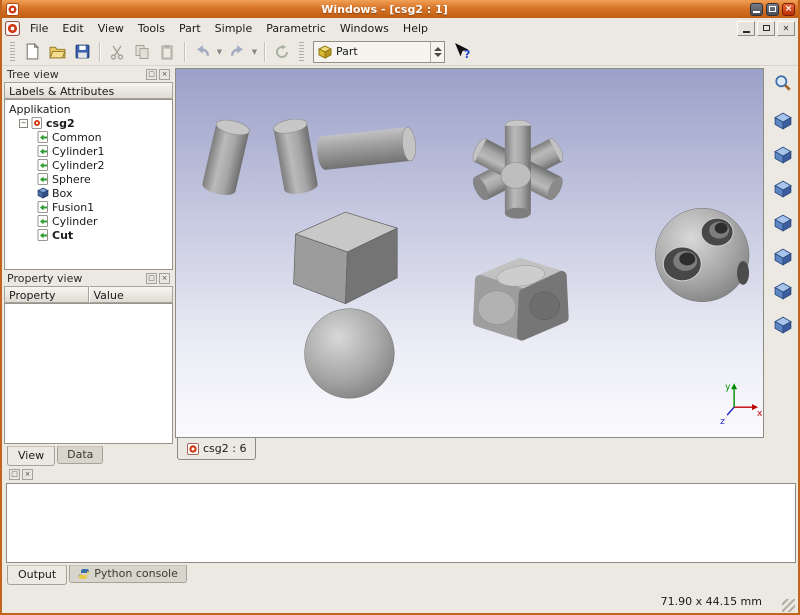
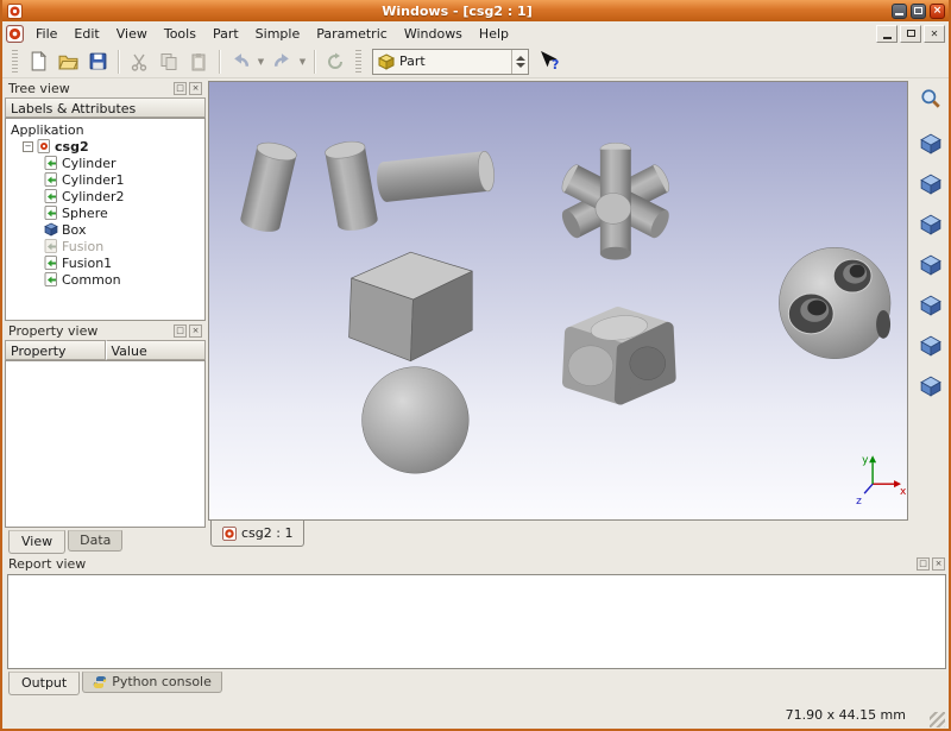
  Windows - [csg2 : 1]
  ×
  File
  Edit
  View
  Tools
  Part
  Simple
  Parametric
  Windows
  Help
  ✕
  ▼
  ▼
  Part
  ?
  Tree view
  □
  ×
  Labels & Attributes
  Applikation
  −
  csg2
- Common
+ Cylinder
  Cylinder1
  Cylinder2
  Sphere
  Box
+ Fusion
  Fusion1
- Cylinder
+ Common
- Cut
  Property view
  □
  ×
  Property
  Value
  View
  Data
  x
  y
  z
- csg2 : 6
+ csg2 : 1
+ Report view
  □
  ×
  Output
  Python console
  71.90 x 44.15 mm
